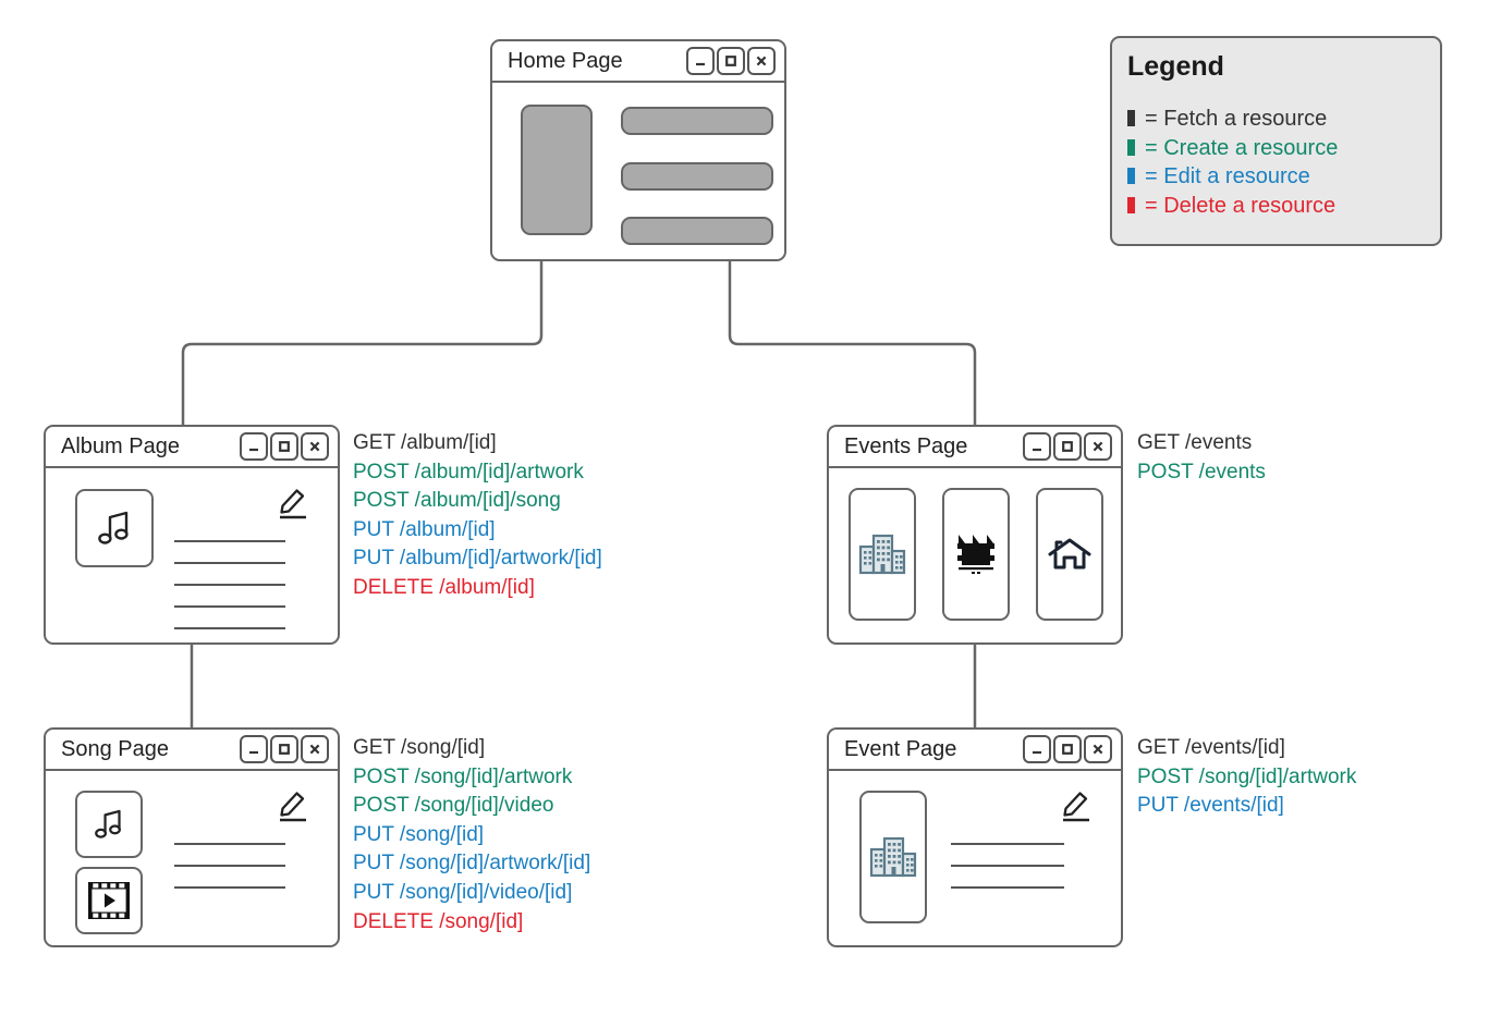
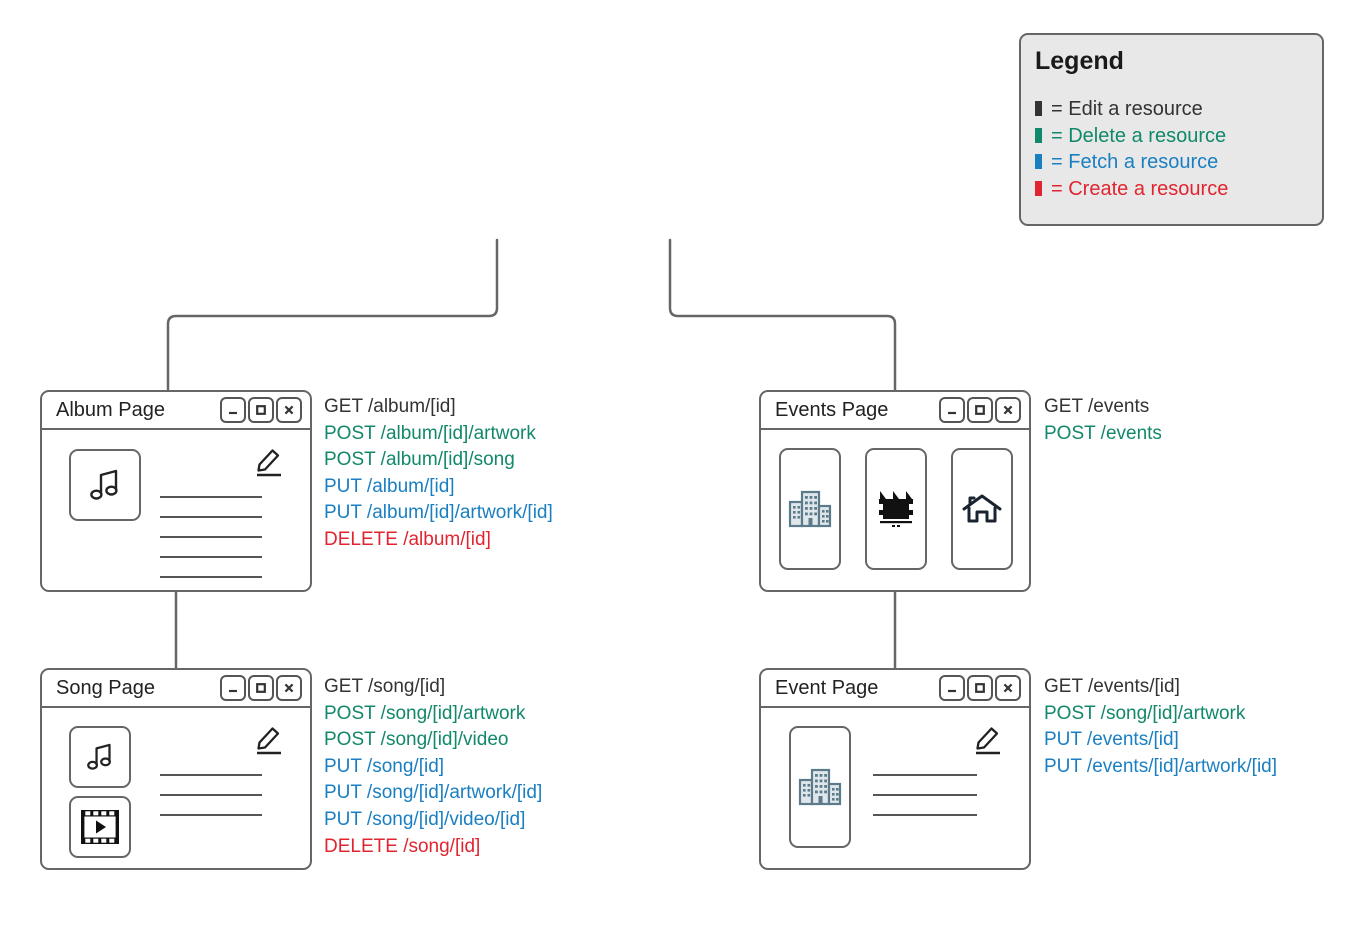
- Home Page
  Album Page
  GET /album/[id]
  POST /album/[id]/artwork
  POST /album/[id]/song
  PUT /album/[id]
  PUT /album/[id]/artwork/[id]
  DELETE /album/[id]
  Song Page
  GET /song/[id]
  POST /song/[id]/artwork
  POST /song/[id]/video
  PUT /song/[id]
  PUT /song/[id]/artwork/[id]
  PUT /song/[id]/video/[id]
  DELETE /song/[id]
  Events Page
  GET /events
  POST /events
  Event Page
  GET /events/[id]
  POST /song/[id]/artwork
  PUT /events/[id]
+ PUT /events/[id]/artwork/[id]
  Legend
- = Fetch a resource
+ = Edit a resource
- = Create a resource
+ = Delete a resource
- = Edit a resource
+ = Fetch a resource
- = Delete a resource
+ = Create a resource
